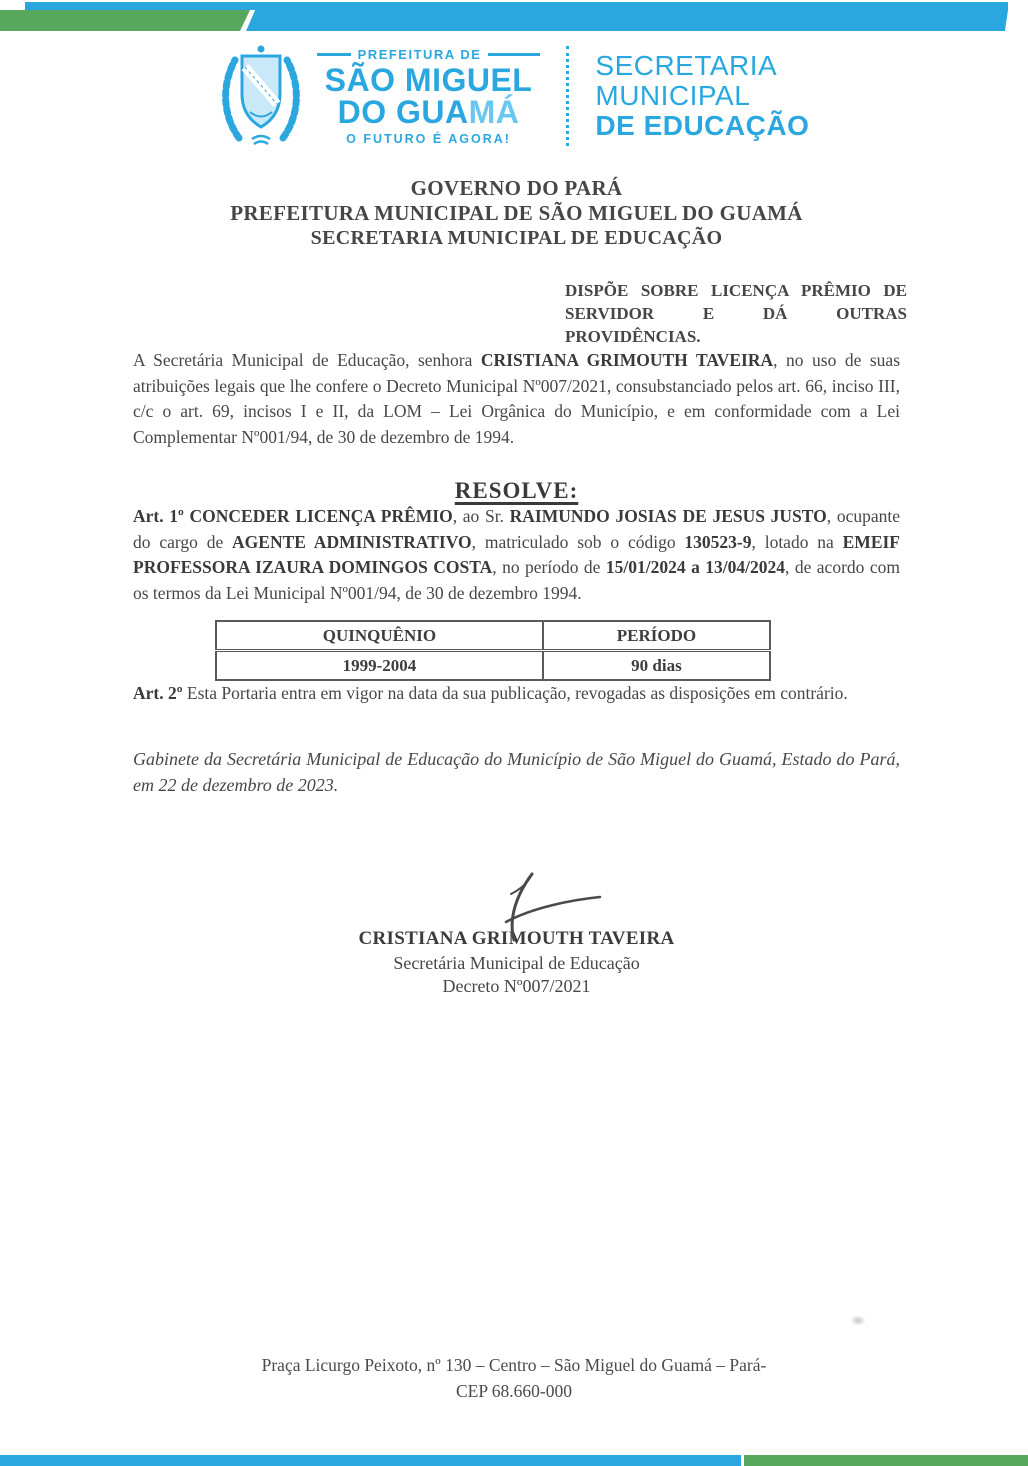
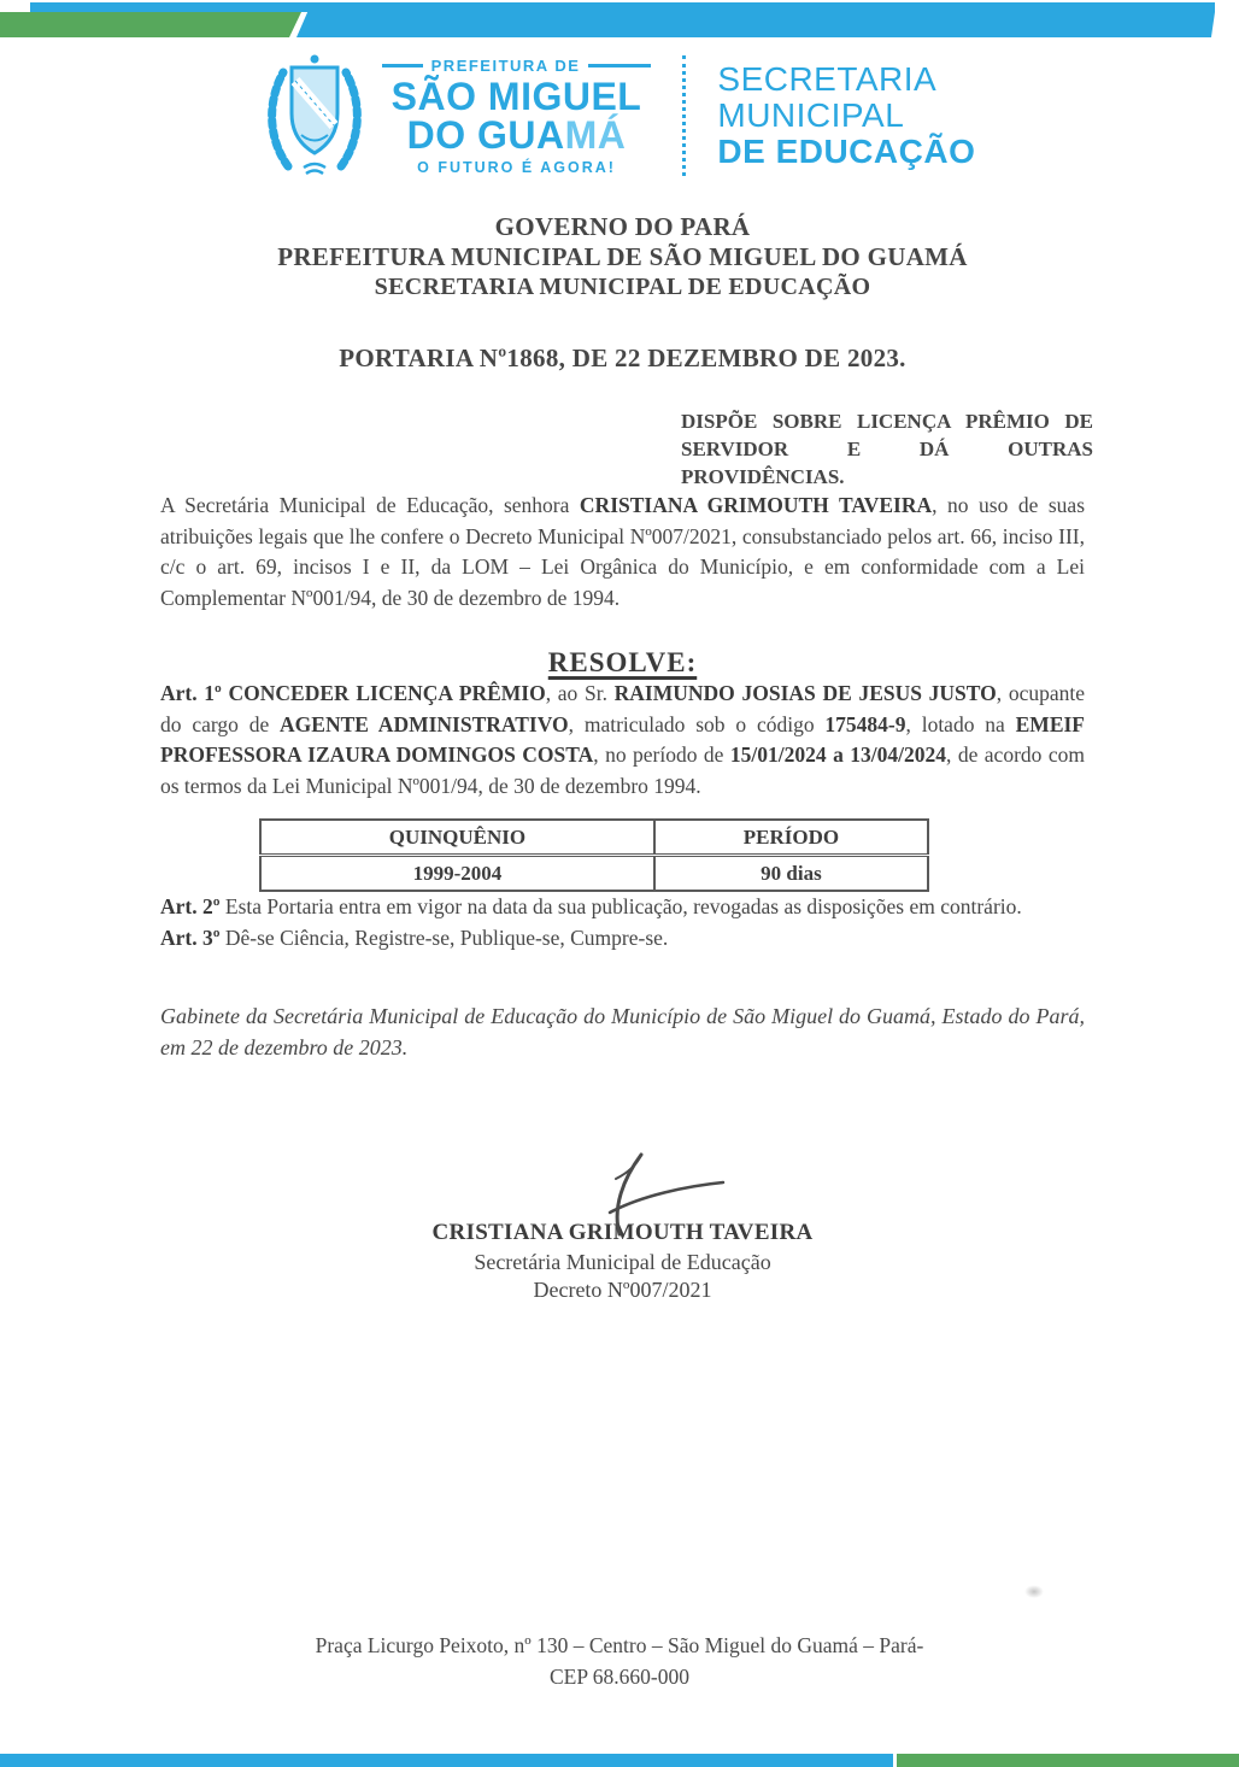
  PREFEITURA DE
  SÃO MIGUEL
  DO GUAMÁ
  O FUTURO É AGORA!
  SECRETARIA
  MUNICIPAL
  DE EDUCAÇÃO
  GOVERNO DO PARÁ
  PREFEITURA MUNICIPAL DE SÃO MIGUEL DO GUAMÁ
  SECRETARIA MUNICIPAL DE EDUCAÇÃO
+ PORTARIA Nº1868, DE 22 DEZEMBRO DE 2023.
  DISPÕE SOBRE LICENÇA PRÊMIO DE SERVIDOR E DÁ OUTRAS PROVIDÊNCIAS.
  A Secretária Municipal de Educação, senhora CRISTIANA GRIMOUTH TAVEIRA, no uso de suas atribuições legais que lhe confere o Decreto Municipal Nº007/2021, consubstanciado pelos art. 66, inciso III, c/c o art. 69, incisos I e II, da LOM – Lei Orgânica do Município, e em conformidade com a Lei Complementar Nº001/94, de 30 de dezembro de 1994.
  RESOLVE:
- Art. 1º CONCEDER LICENÇA PRÊMIO, ao Sr. RAIMUNDO JOSIAS DE JESUS JUSTO, ocupante do cargo de AGENTE ADMINISTRATIVO, matriculado sob o código 130523-9, lotado na EMEIF PROFESSORA IZAURA DOMINGOS COSTA, no período de 15/01/2024 a 13/04/2024, de acordo com os termos da Lei Municipal Nº001/94, de 30 de dezembro 1994.
+ Art. 1º CONCEDER LICENÇA PRÊMIO, ao Sr. RAIMUNDO JOSIAS DE JESUS JUSTO, ocupante do cargo de AGENTE ADMINISTRATIVO, matriculado sob o código 175484-9, lotado na EMEIF PROFESSORA IZAURA DOMINGOS COSTA, no período de 15/01/2024 a 13/04/2024, de acordo com os termos da Lei Municipal Nº001/94, de 30 de dezembro 1994.
  QUINQUÊNIO	PERÍODO
  1999-2004	90 dias
  Art. 2º Esta Portaria entra em vigor na data da sua publicação, revogadas as disposições em contrário.
+ Art. 3º Dê-se Ciência, Registre-se, Publique-se, Cumpre-se.
  Gabinete da Secretária Municipal de Educação do Município de São Miguel do Guamá, Estado do Pará, em 22 de dezembro de 2023.
  CRISTIANA GRIMOUTH TAVEIRA
  Secretária Municipal de Educação
  Decreto Nº007/2021
  Praça Licurgo Peixoto, nº 130 – Centro – São Miguel do Guamá – Pará-
  CEP 68.660-000
